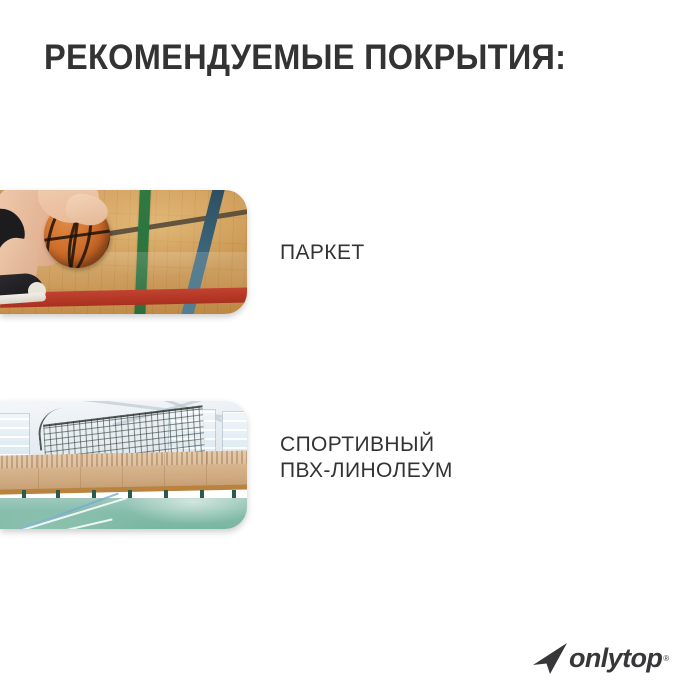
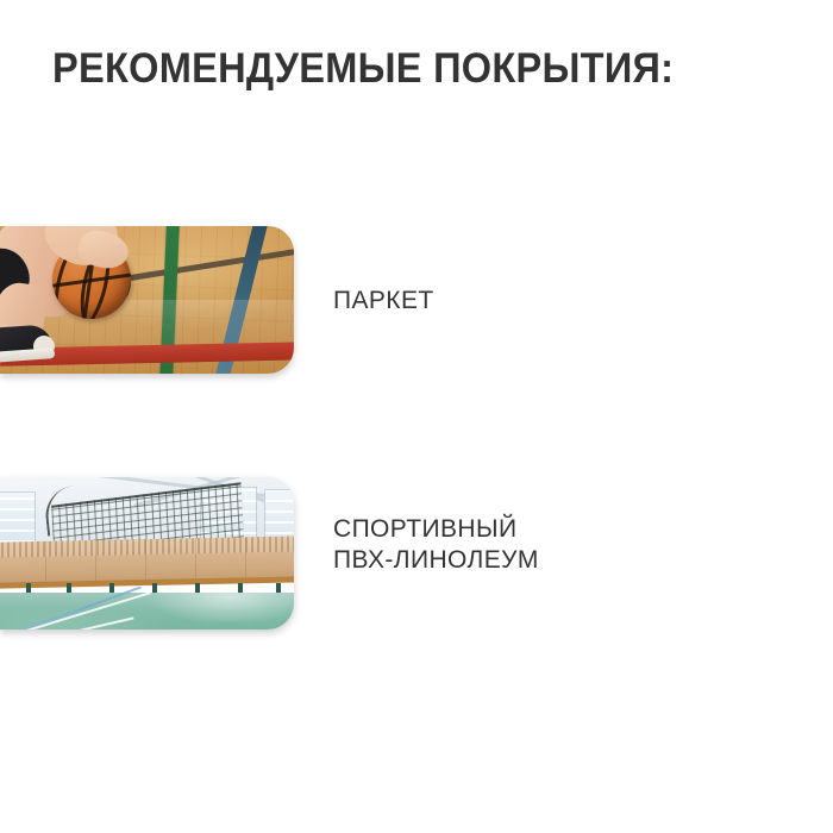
  РЕКОМЕНДУЕМЫЕ ПОКРЫТИЯ:
  ПАРКЕТ
  СПОРТИВНЫЙ
  ПВХ-ЛИНОЛЕУМ
- onlytop
- ®
